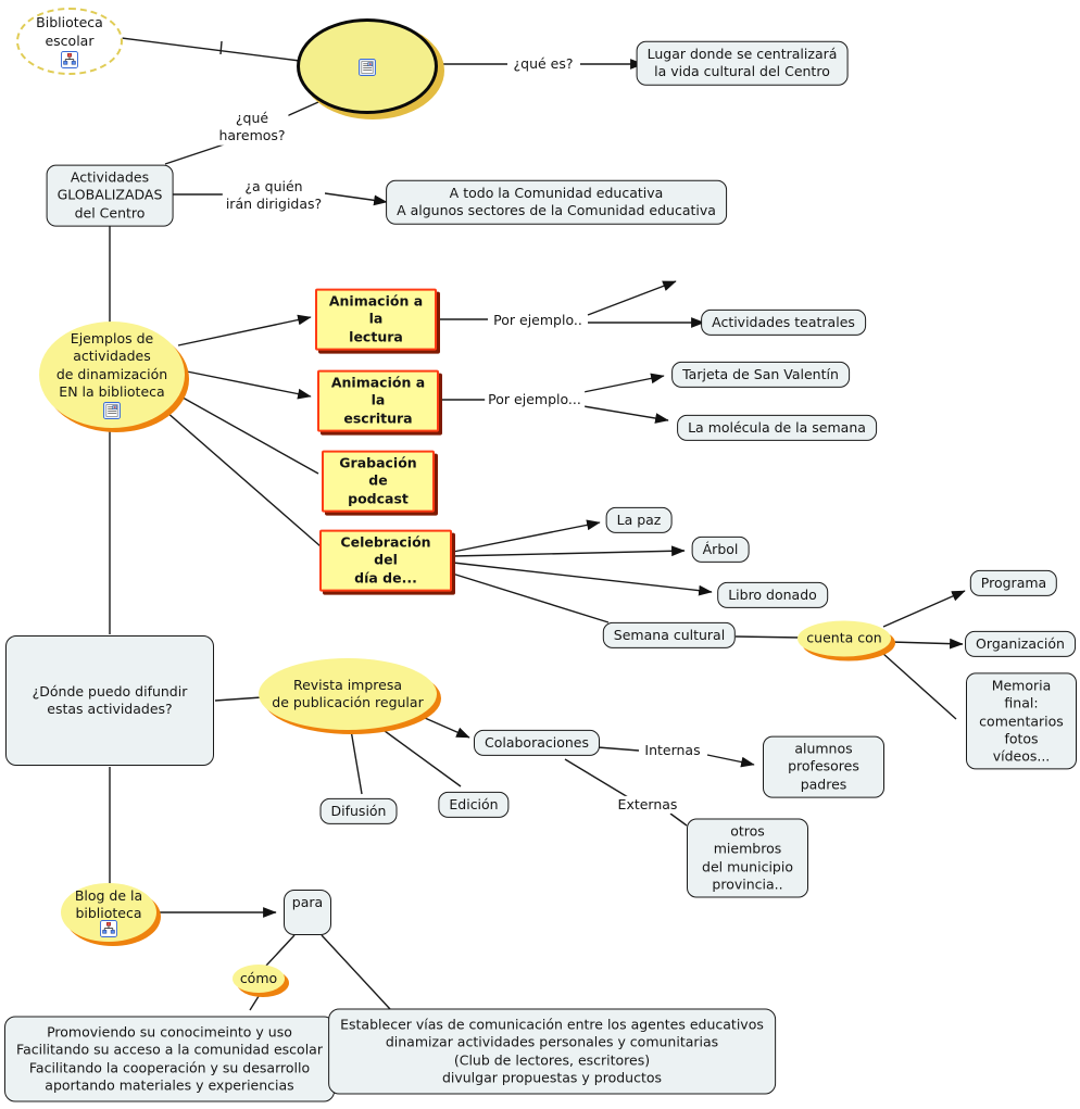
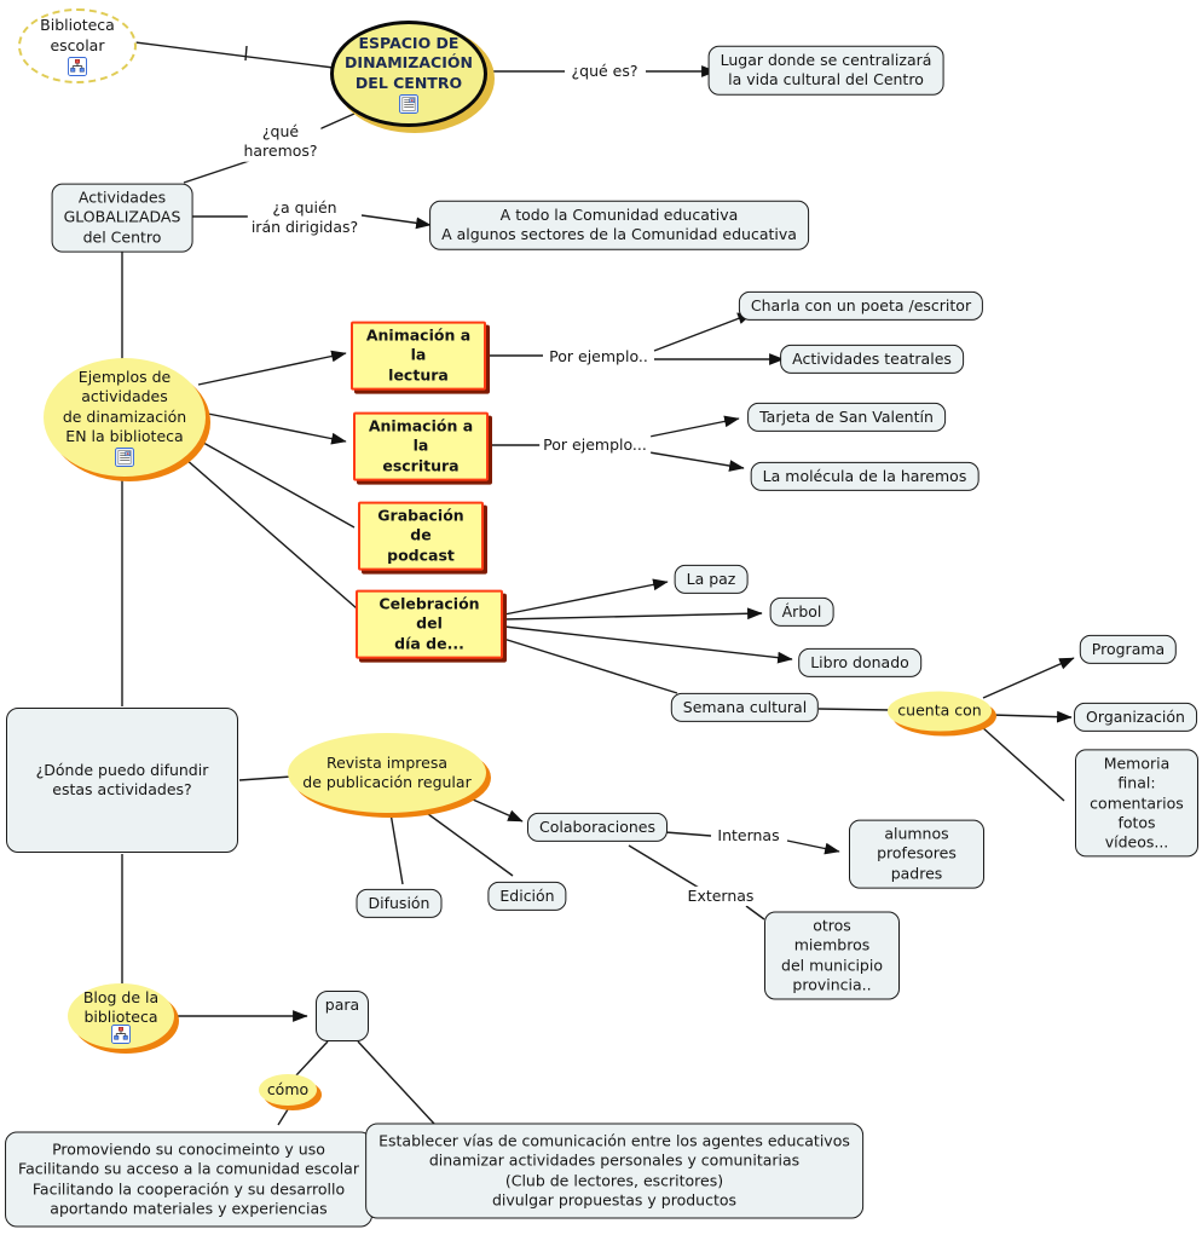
  Biblioteca
  escolar
+ ESPACIO DE
+ DINAMIZACIÓN
+ DEL CENTRO
  ¿qué es?
  Lugar donde se centralizará
  la vida cultural del Centro
  ¿qué
  haremos?
  Actividades
  GLOBALIZADAS
  del Centro
  ¿a quién
  irán dirigidas?
  A todo la Comunidad educativa
  A algunos sectores de la Comunidad educativa
  Ejemplos de
  actividades
  de dinamización
  EN la biblioteca
  Animación a la
  lectura
  Por ejemplo..
+ Charla con un poeta /escritor
  Actividades teatrales
  Animación a la
  escritura
  Por ejemplo...
  Tarjeta de San Valentín
- La molécula de la semana
+ La molécula de la haremos
  Grabación de
  podcast
  Celebración del
  día de...
  La paz
  Árbol
  Libro donado
  Semana cultural
  cuenta con
  Programa
  Organización
  Memoria final:
  comentarios
  fotos
  vídeos...
  ¿Dónde puedo difundir
  estas actividades?
  Revista impresa
  de publicación regular
  Colaboraciones
  Internas
  alumnos
  profesores
  padres
  Externas
  otros miembros
  del municipio
  provincia..
  Difusión
  Edición
  Blog de la
  biblioteca
  para
  cómo
  Promoviendo su conocimeinto y uso
  Facilitando su acceso a la comunidad escolar
  Facilitando la cooperación y su desarrollo
  aportando materiales y experiencias
  Establecer vías de comunicación entre los agentes educativos
  dinamizar actividades personales y comunitarias
  (Club de lectores, escritores)
  divulgar propuestas y productos
